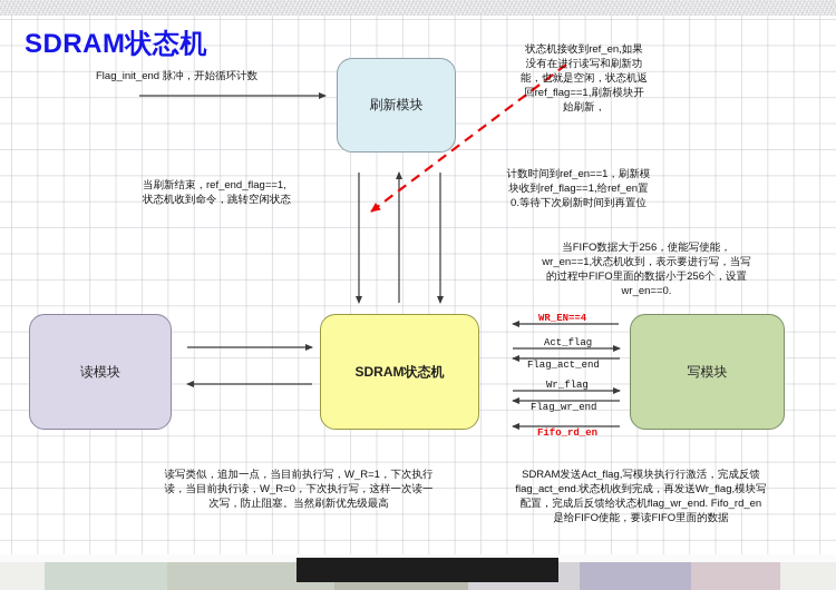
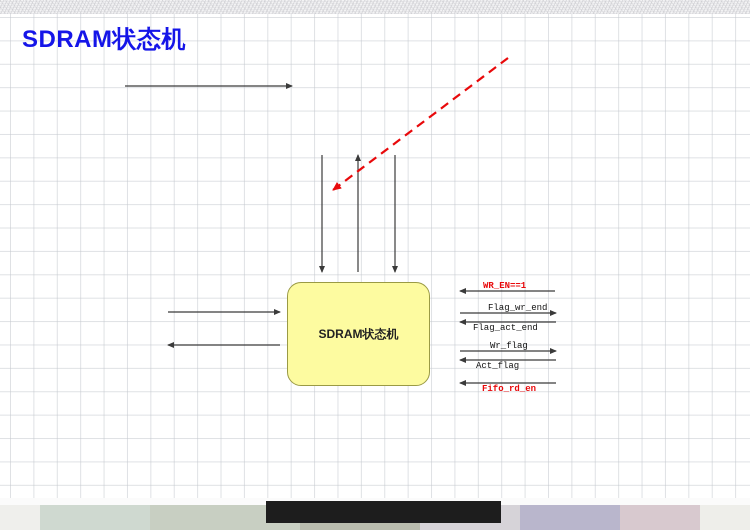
  SDRAM状态机
- 刷新模块
- 读模块
  SDRAM状态机
- 写模块
- Flag_init_end 脉冲，开始循环计数
- 当刷新结束，ref_end_flag==1,
- 状态机收到命令，跳转空闲状态
- 状态机接收到ref_en,如果
- 没有在进行读写和刷新功
- 能，也就是空闲，状态机返
- 回ref_flag==1,刷新模块开
- 始刷新，
- 计数时间到ref_en==1，刷新模
- 块收到ref_flag==1,给ref_en置
- 0.等待下次刷新时间到再置位
- 当FIFO数据大于256，使能写使能，
- wr_en==1,状态机收到，表示要进行写，当写
- 的过程中FIFO里面的数据小于256个，设置
- wr_en==0.
- 读写类似，追加一点，当目前执行写，W_R=1，下次执行
- 读，当目前执行读，W_R=0，下次执行写，这样一次读一
- 次写，防止阻塞。当然刷新优先级最高
- SDRAM发送Act_flag,写模块执行行激活，完成反馈
- flag_act_end.状态机收到完成，再发送Wr_flag,模块写
- 配置，完成后反馈给状态机flag_wr_end. Fifo_rd_en
- 是给FIFO使能，要读FIFO里面的数据
- WR_EN==4
+ WR_EN==1
- Act_flag
+ Flag_wr_end
  Flag_act_end
  Wr_flag
- Flag_wr_end
+ Act_flag
  Fifo_rd_en
